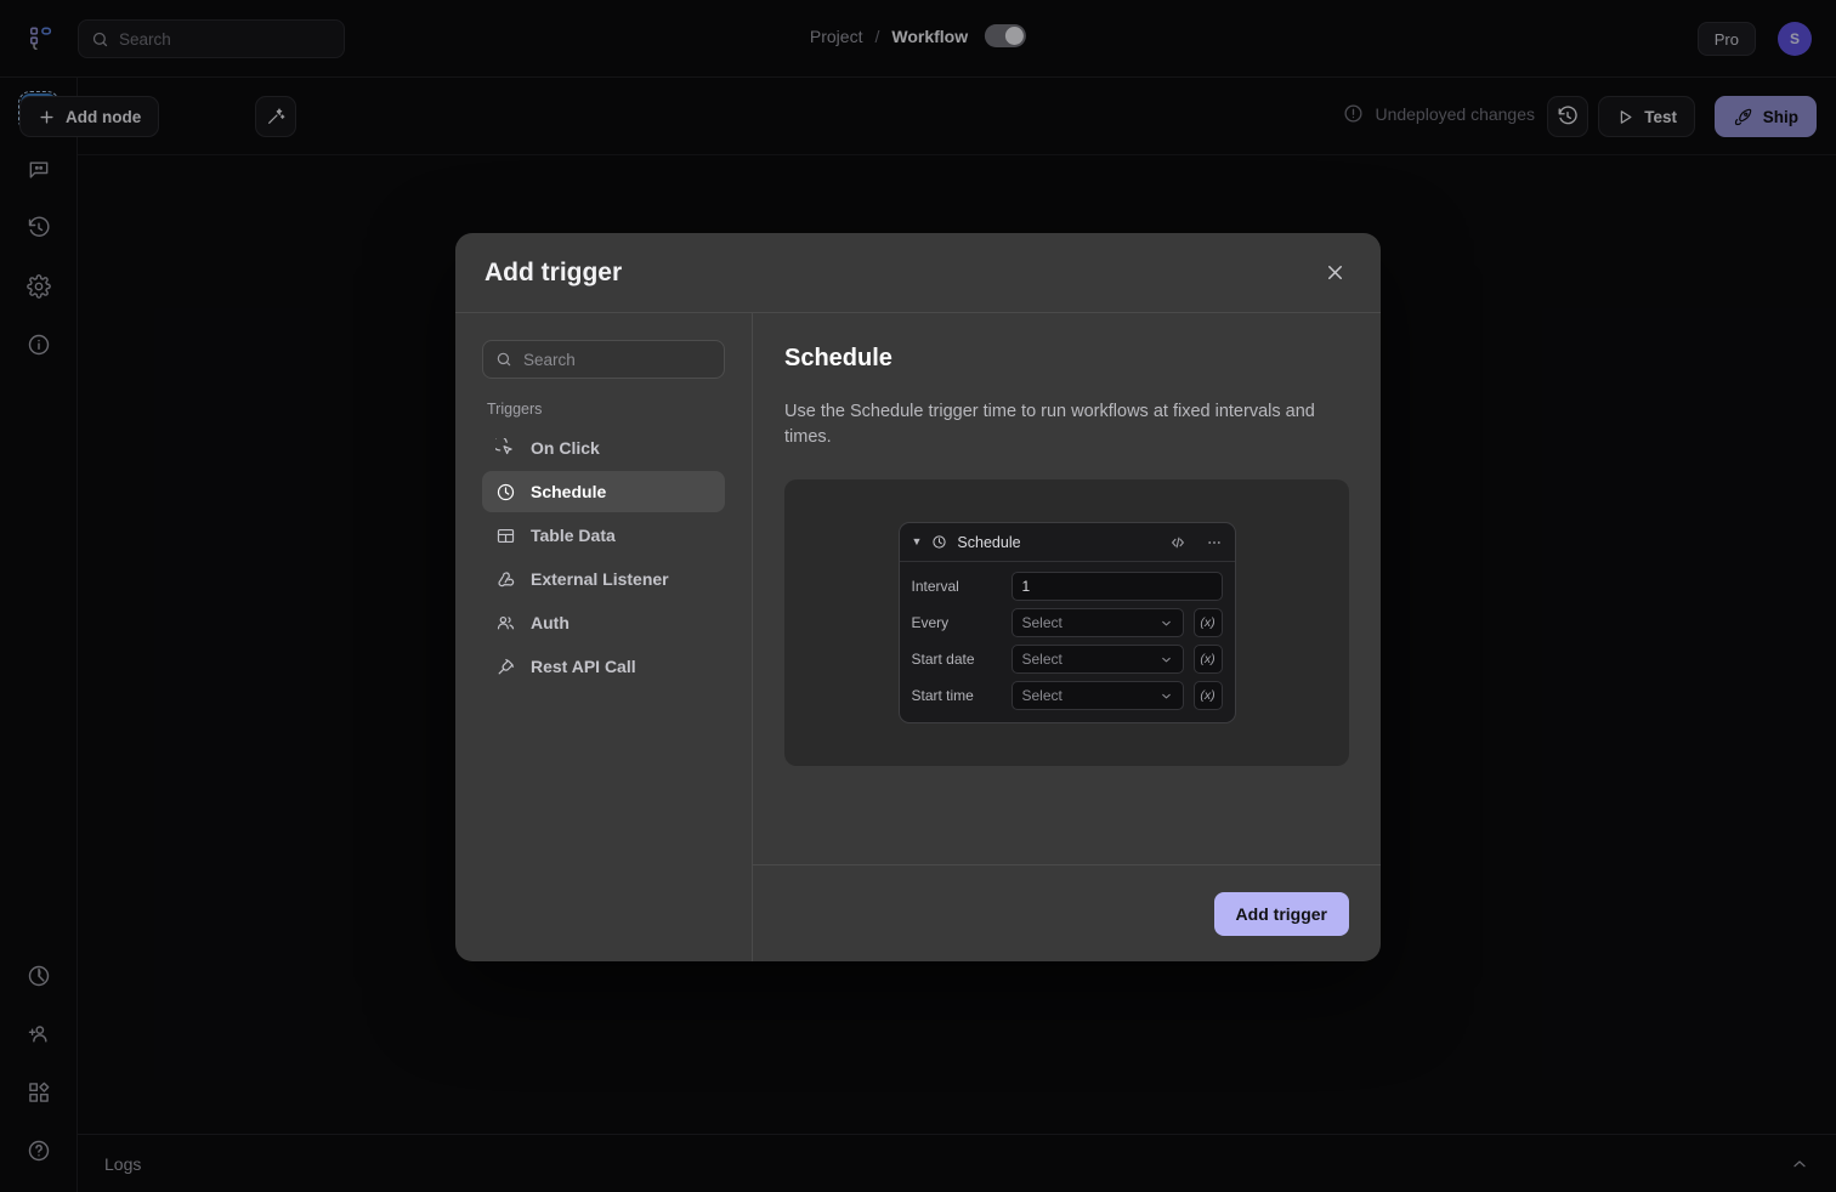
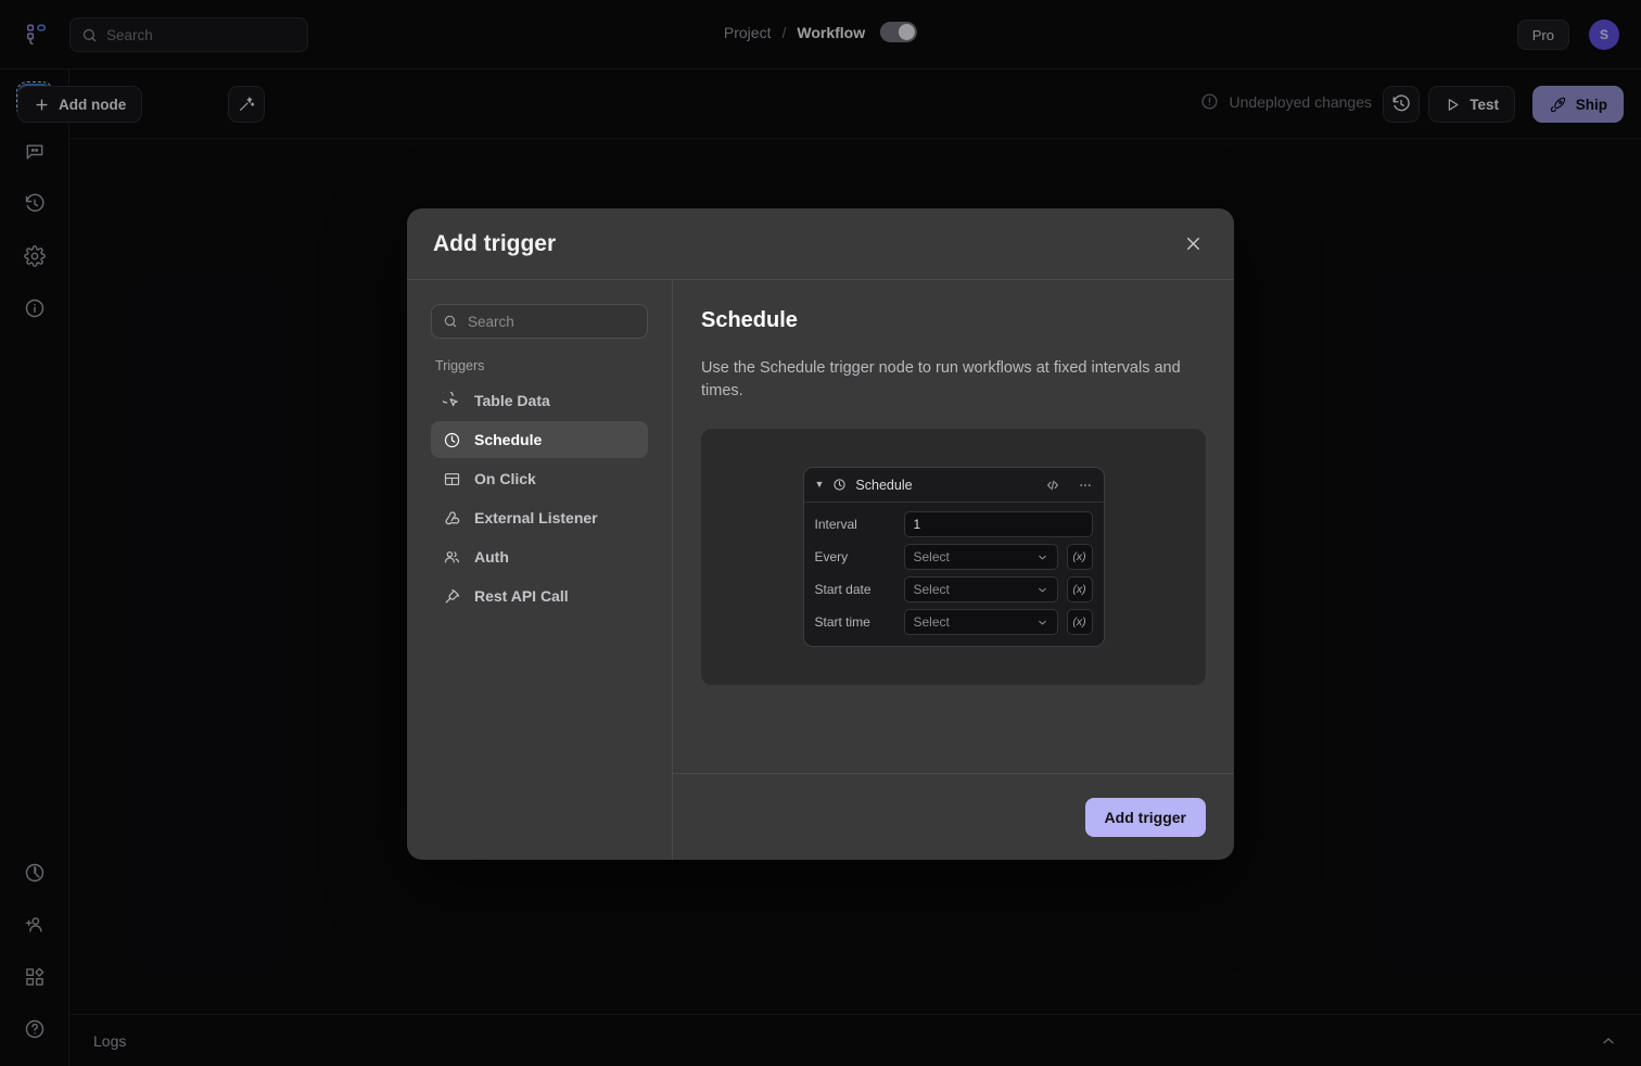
  Search
  Project
  /
  Workflow
  Pro
  S
  Add node
  Undeployed changes
  Test
  Ship
  Logs
  Add trigger
  Search
  Triggers
- On Click
+ Table Data
  Schedule
- Table Data
+ On Click
  External Listener
  Auth
  Rest API Call
  Schedule
- Use the Schedule trigger time to run workflows at fixed intervals and times.
+ Use the Schedule trigger node to run workflows at fixed intervals and times.
  ▼
  Schedule
  Interval
  1
  Every
  Select
  (x)
  Start date
  Select
  (x)
  Start time
  Select
  (x)
  Add trigger
